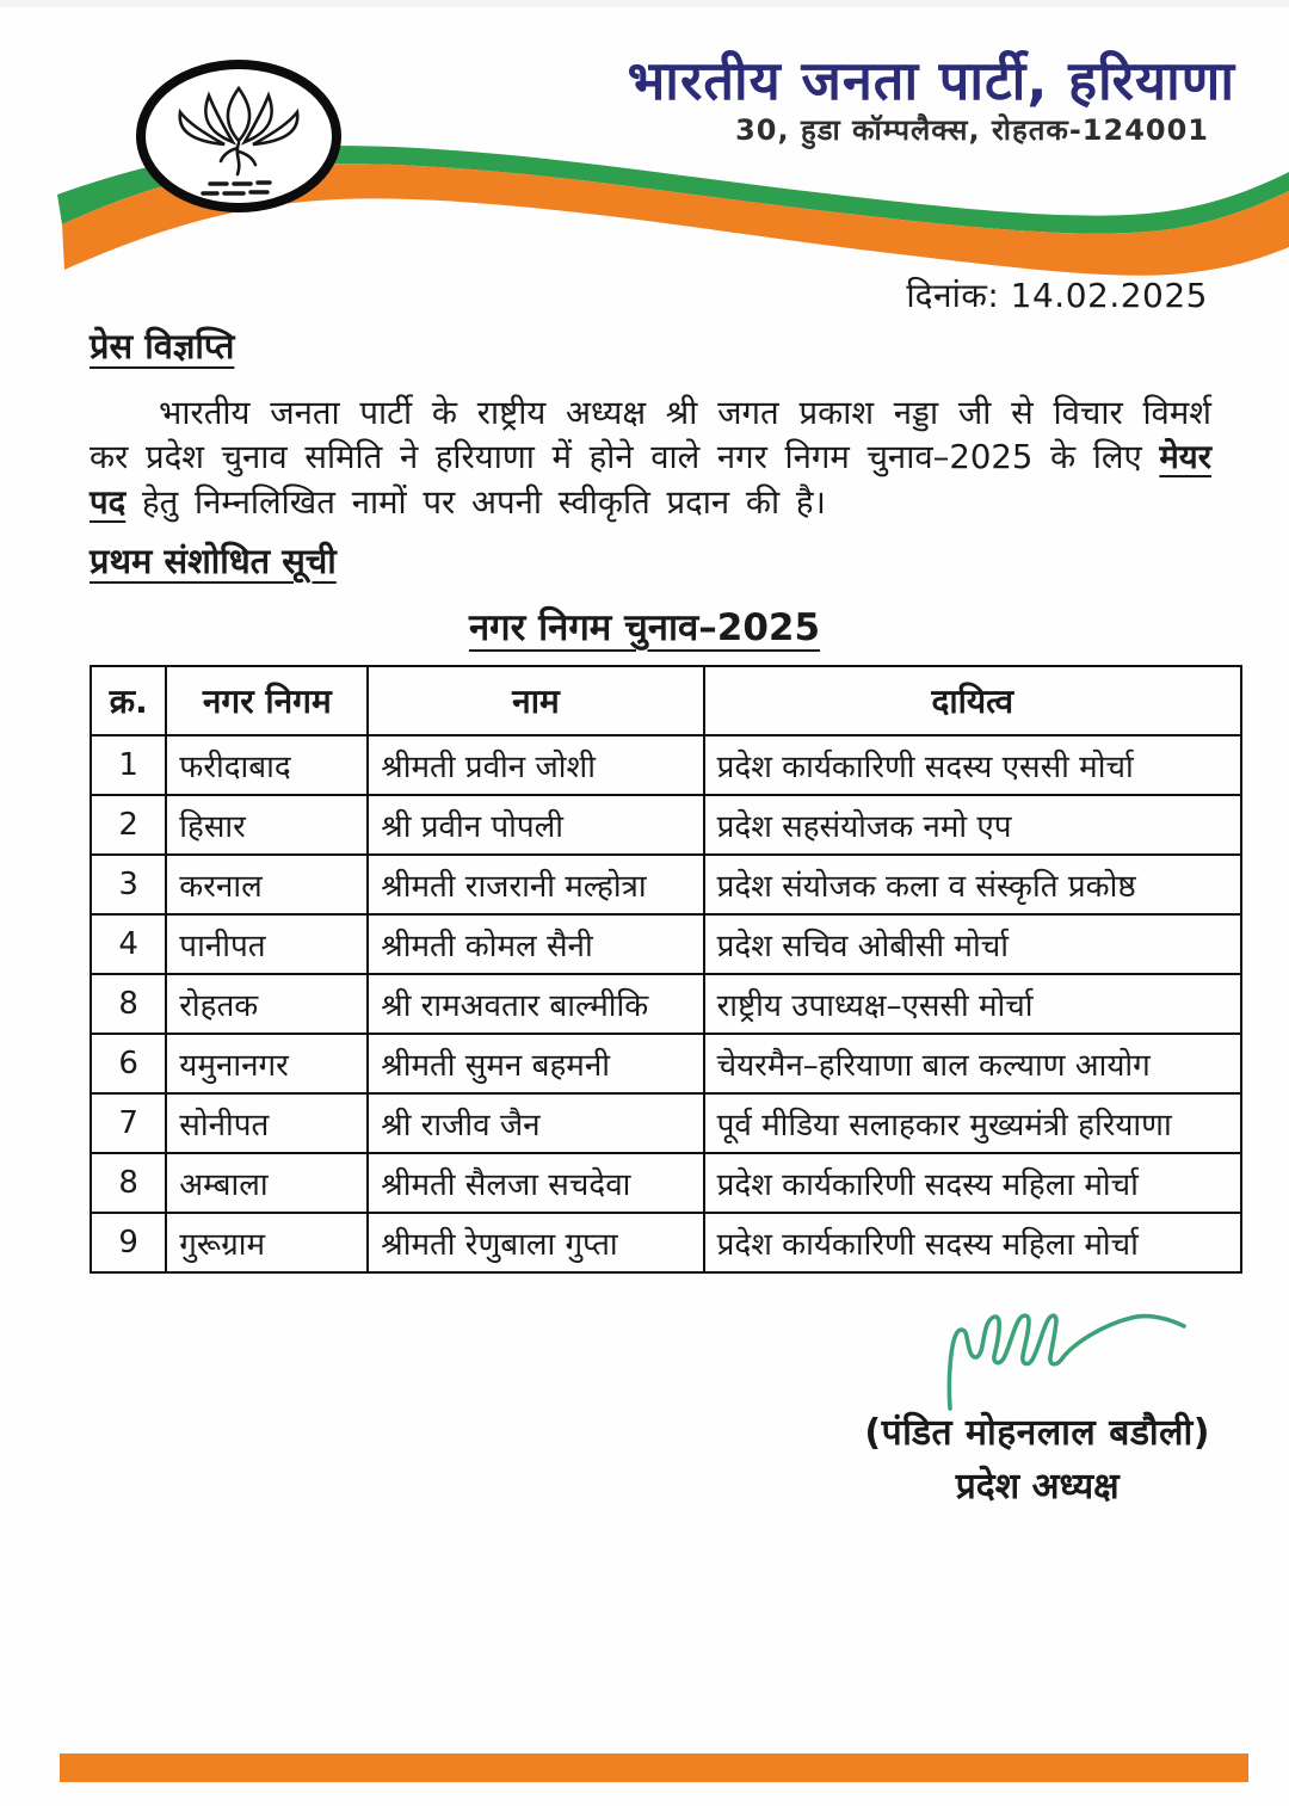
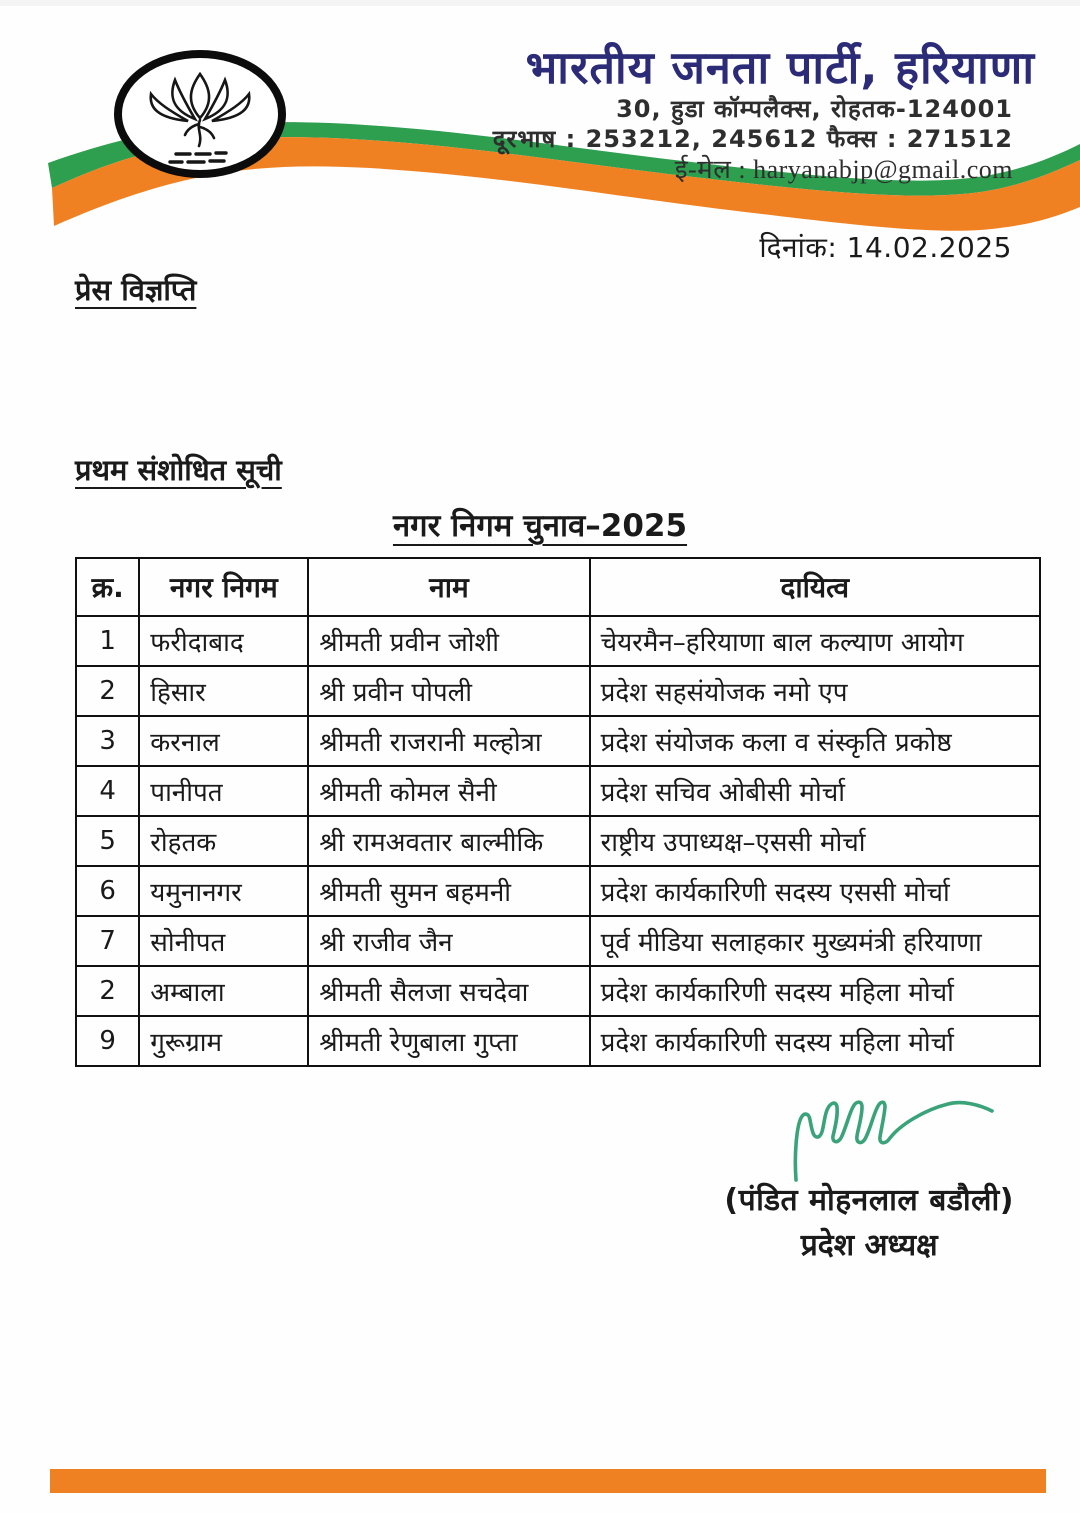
  भारतीय जनता पार्टी, हरियाणा
  30, हुडा कॉम्पलैक्स, रोहतक-124001
+ दूरभाष : 253212, 245612 फैक्स : 271512
+ ई-मेल : haryanabjp@gmail.com
  दिनांक: 14.02.2025
  प्रेस विज्ञप्ति
- भारतीय जनता पार्टी के राष्ट्रीय अध्यक्ष श्री जगत प्रकाश नड्डा जी से विचार विमर्श कर प्रदेश चुनाव समिति ने हरियाणा में होने वाले नगर निगम चुनाव–2025 के लिए मेयर पद हेतु निम्नलिखित नामों पर अपनी स्वीकृति प्रदान की है।
  प्रथम संशोधित सूची
  नगर निगम चुनाव–2025
  क्र.	नगर निगम	नाम	दायित्व
- 1	फरीदाबाद	श्रीमती प्रवीन जोशी	प्रदेश कार्यकारिणी सदस्य एससी मोर्चा
+ 1	फरीदाबाद	श्रीमती प्रवीन जोशी	चेयरमैन–हरियाणा बाल कल्याण आयोग
  2	हिसार	श्री प्रवीन पोपली	प्रदेश सहसंयोजक नमो एप
  3	करनाल	श्रीमती राजरानी मल्होत्रा	प्रदेश संयोजक कला व संस्कृति प्रकोष्ठ
  4	पानीपत	श्रीमती कोमल सैनी	प्रदेश सचिव ओबीसी मोर्चा
- 8	रोहतक	श्री रामअवतार बाल्मीकि	राष्ट्रीय उपाध्यक्ष–एससी मोर्चा
+ 5	रोहतक	श्री रामअवतार बाल्मीकि	राष्ट्रीय उपाध्यक्ष–एससी मोर्चा
- 6	यमुनानगर	श्रीमती सुमन बहमनी	चेयरमैन–हरियाणा बाल कल्याण आयोग
+ 6	यमुनानगर	श्रीमती सुमन बहमनी	प्रदेश कार्यकारिणी सदस्य एससी मोर्चा
  7	सोनीपत	श्री राजीव जैन	पूर्व मीडिया सलाहकार मुख्यमंत्री हरियाणा
- 8	अम्बाला	श्रीमती सैलजा सचदेवा	प्रदेश कार्यकारिणी सदस्य महिला मोर्चा
+ 2	अम्बाला	श्रीमती सैलजा सचदेवा	प्रदेश कार्यकारिणी सदस्य महिला मोर्चा
  9	गुरूग्राम	श्रीमती रेणुबाला गुप्ता	प्रदेश कार्यकारिणी सदस्य महिला मोर्चा
  (पंडित मोहनलाल बडौली)
  प्रदेश अध्यक्ष
